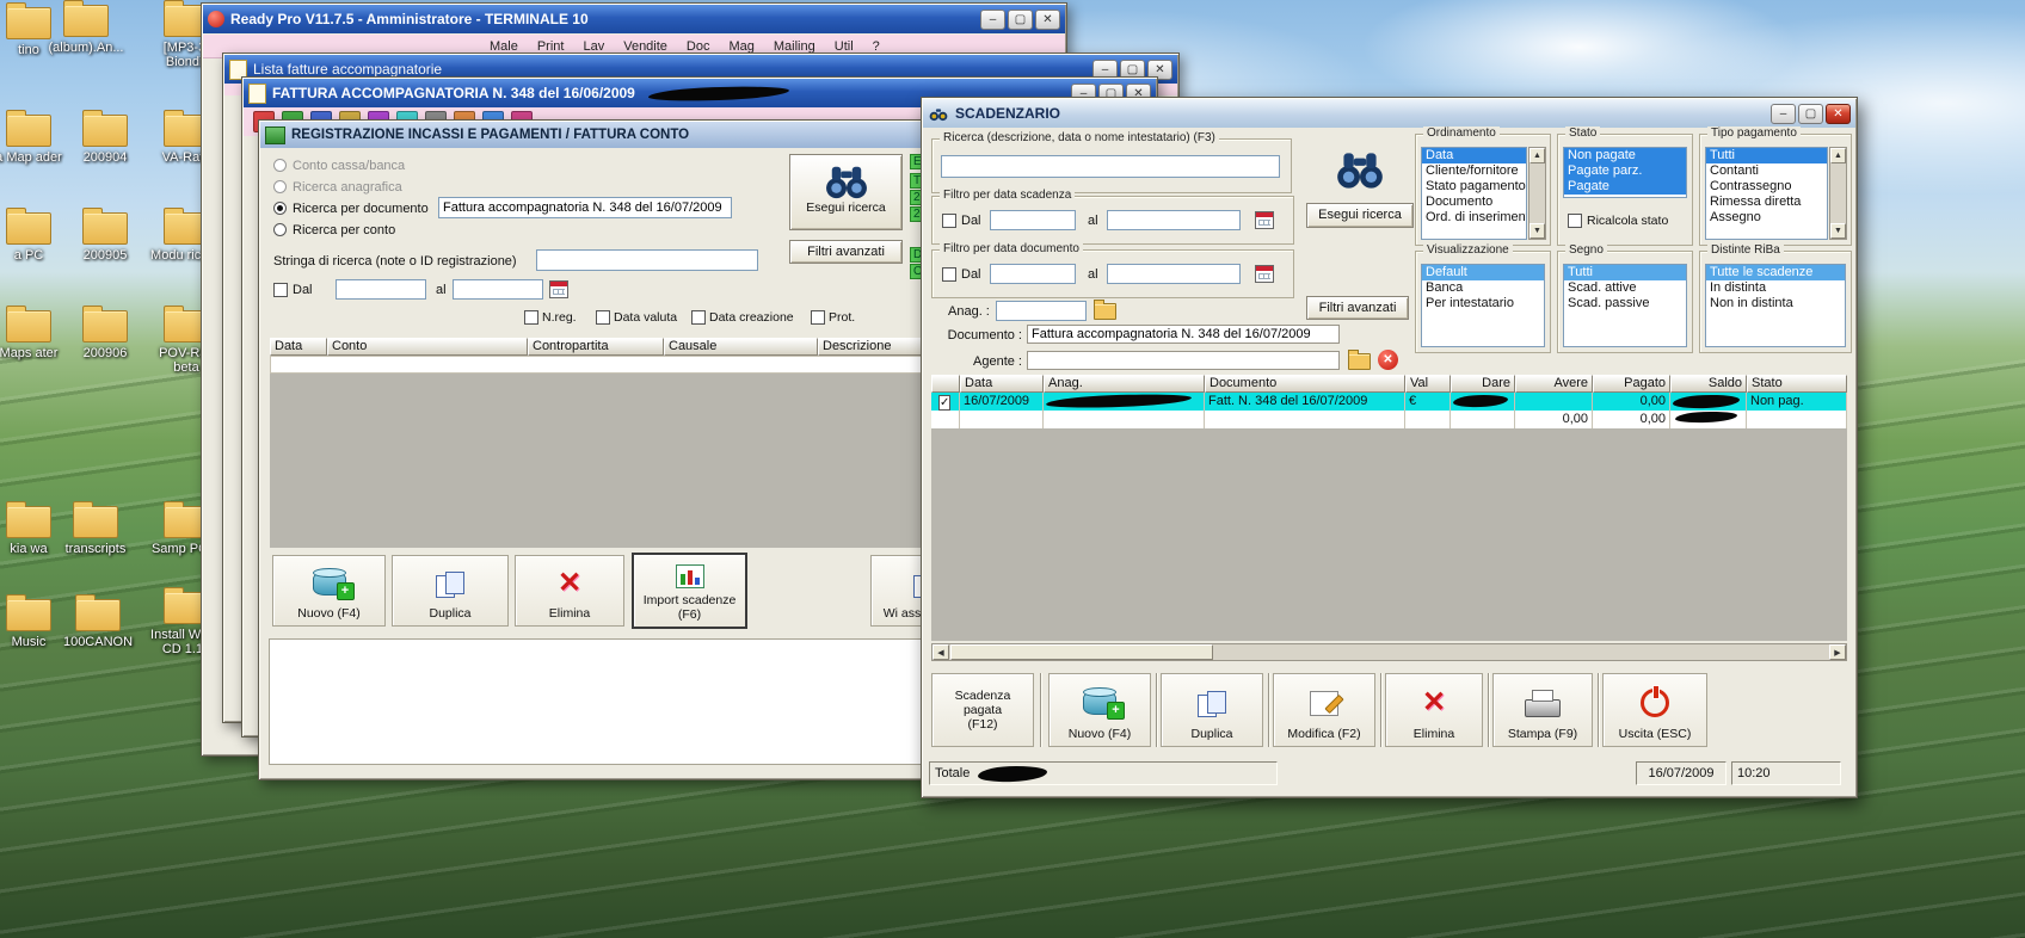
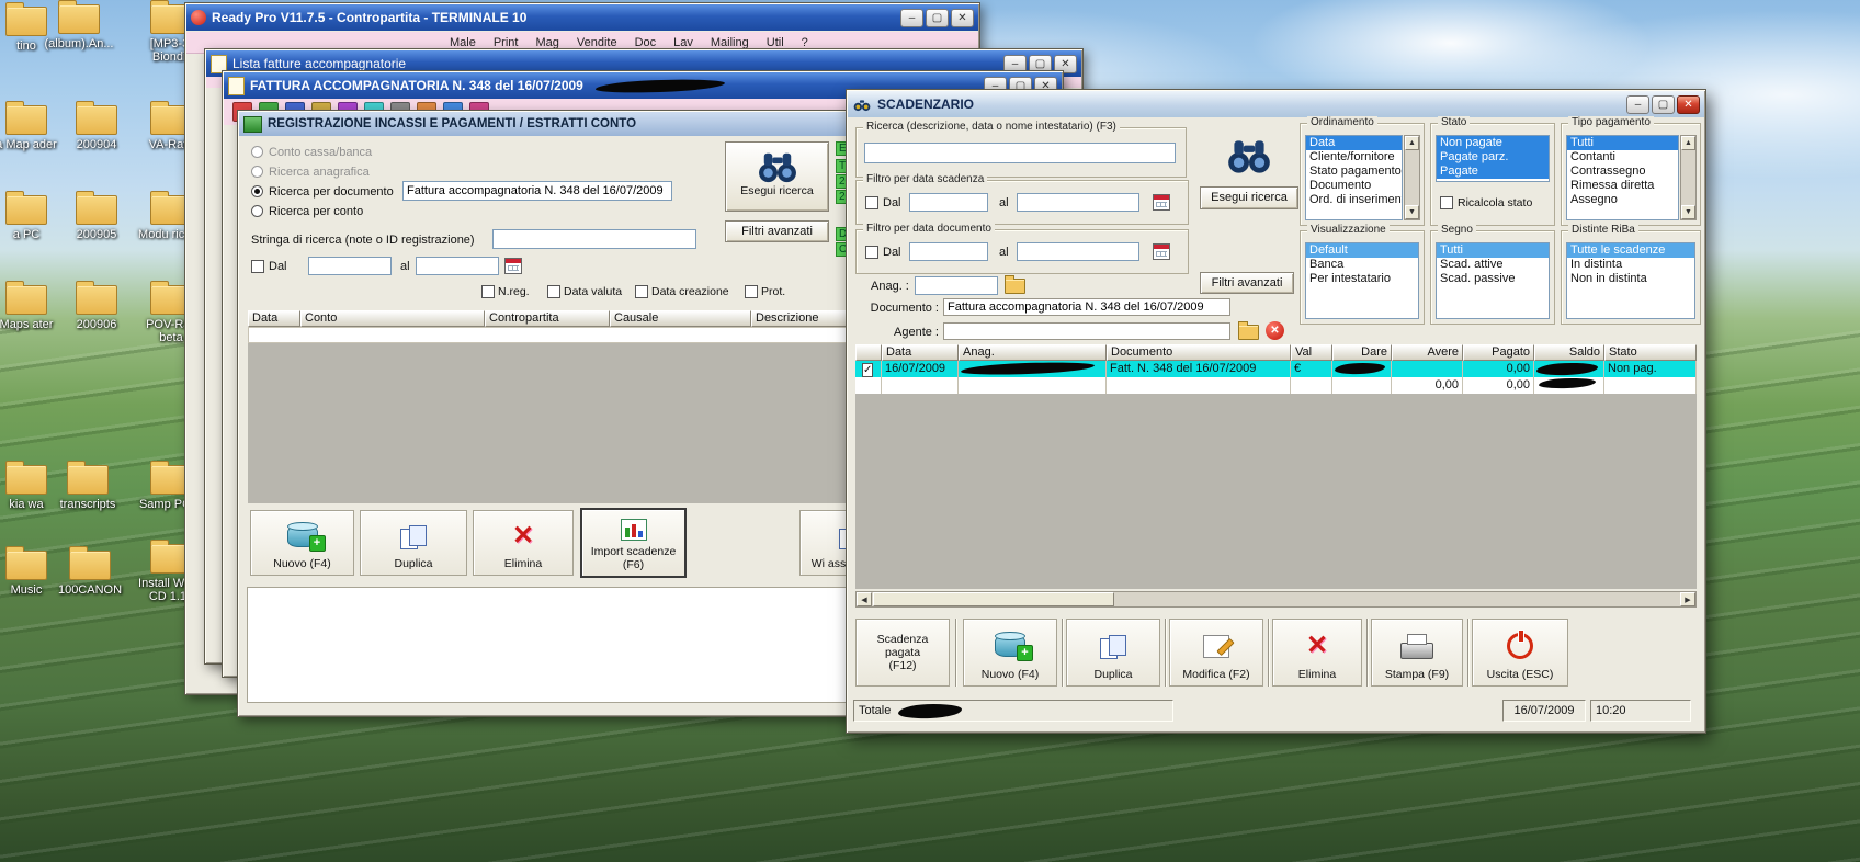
  tino
  (album).An...
  [MP3- Biond
  Map ader
  200904
  VA-Ra
  a PC
  200905
  Maps ater
  200906
  POV-R beta
  kia wa
  transcripts
  Music
  100CANON
  Install W CD 1.1
- Ready Pro V11.7.5 - Amministratore - TERMINALE 10
+ Ready Pro V11.7.5 - Contropartita - TERMINALE 10
  Male
  Print
- Lav
+ Mag
  Vendite
  Doc
- Mag
+ Lav
  Mailing
  Util
  ?
  Lista fatture accompagnatorie
- FATTURA ACCOMPAGNATORIA N. 348 del 16/06/2009
+ FATTURA ACCOMPAGNATORIA N. 348 del 16/07/2009
- REGISTRAZIONE INCASSI E PAGAMENTI / FATTURA CONTO
+ REGISTRAZIONE INCASSI E PAGAMENTI / ESTRATTI CONTO
  Conto cassa/banca
  Ricerca anagrafica
  Ricerca per documento
  Fattura accompagnatoria N. 348 del 16/07/2009
  Ricerca per conto
  Esegui ricerca
  Filtri avanzati
  E
  Stringa di ricerca (note o ID registrazione)
  Dal
  al
  N.reg.
  Data valuta
  Data creazione
  Prot.
  Data
  Conto
  Contropartita
  Causale
  Descrizione
  Nuovo (F4)
  Duplica
  Elimina
  Import scadenze (F6)
  SCADENZARIO
  Ricerca (descrizione, data o nome intestatario) (F3)
  Esegui ricerca
  Filtro per data scadenza
  Dal
  al
  Filtro per data documento
  Dal
  al
  Anag. :
  Filtri avanzati
  Documento :
  Fattura accompagnatoria N. 348 del 16/07/2009
  Agente :
  Ordinamento
  Data
  Cliente/fornitore
  Stato pagamento
  Documento
  Ord. di inserimen
  Stato
  Non pagate
  Pagate parz.
  Pagate
  Ricalcola stato
  Tipo pagamento
  Tutti
  Contanti
  Contrassegno
  Rimessa diretta
  Assegno
  Visualizzazione
  Default
  Banca
  Per intestatario
  Segno
  Tutti
  Scad. attive
  Scad. passive
  Distinte RiBa
  Tutte le scadenze
  In distinta
  Non in distinta
  Data
  Anag.
  Documento
  Val
  Dare
  Avere
  Pagato
  Saldo
  Stato
  16/07/2009
  Fatt. N. 348 del 16/07/2009
  €
  0,00
  Non pag.
  0,00
  0,00
  Scadenza pagata
  (F12)
  Nuovo (F4)
  Duplica
  Modifica (F2)
  Elimina
  Stampa (F9)
  Uscita (ESC)
  Totale
  16/07/2009
  10:20
